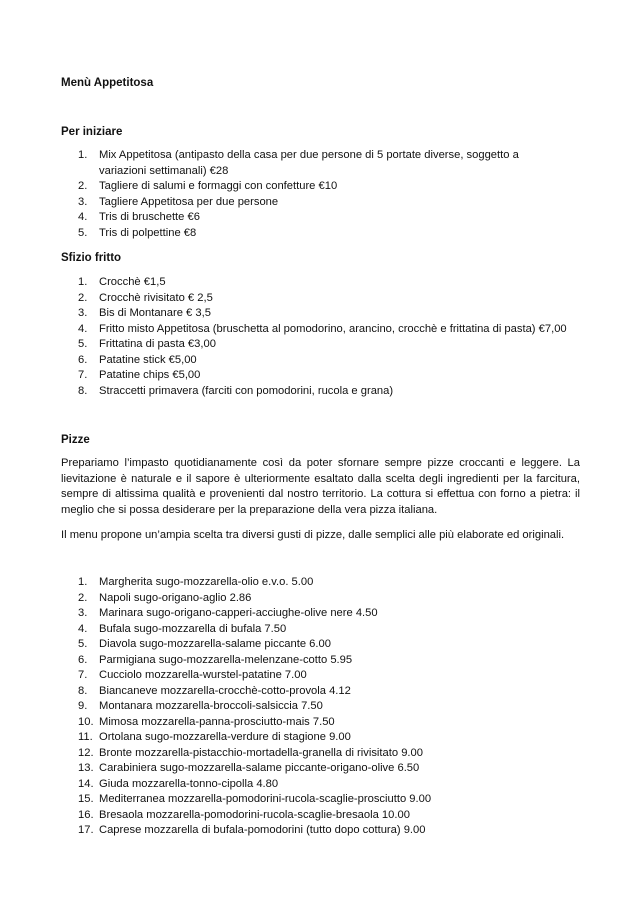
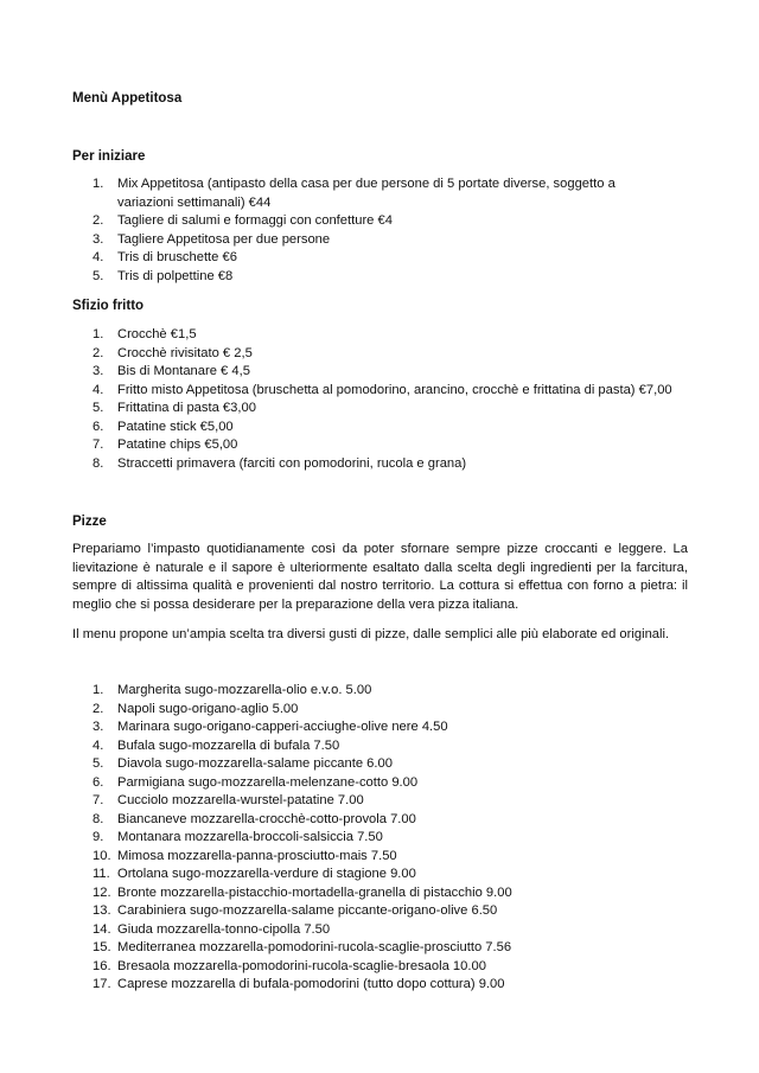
  Menù Appetitosa
  Per iniziare
  1.
- Mix Appetitosa (antipasto della casa per due persone di 5 portate diverse, soggetto a variazioni settimanali) €28
+ Mix Appetitosa (antipasto della casa per due persone di 5 portate diverse, soggetto a variazioni settimanali) €44
  2.
- Tagliere di salumi e formaggi con confetture €10
+ Tagliere di salumi e formaggi con confetture €4
  3.
  Tagliere Appetitosa per due persone
  4.
  Tris di bruschette €6
  5.
  Tris di polpettine €8
  Sfizio fritto
  1.
  Crocchè €1,5
  2.
  Crocchè rivisitato € 2,5
  3.
- Bis di Montanare € 3,5
+ Bis di Montanare € 4,5
  4.
  Fritto misto Appetitosa (bruschetta al pomodorino, arancino, crocchè e frittatina di pasta) €7,00
  5.
  Frittatina di pasta €3,00
  6.
  Patatine stick €5,00
  7.
  Patatine chips €5,00
  8.
  Straccetti primavera (farciti con pomodorini, rucola e grana)
  Pizze
  Prepariamo l’impasto quotidianamente così da poter sfornare sempre pizze croccanti e leggere. La lievitazione è naturale e il sapore è ulteriormente esaltato dalla scelta degli ingredienti per la farcitura, sempre di altissima qualità e provenienti dal nostro territorio. La cottura si effettua con forno a pietra: il meglio che si possa desiderare per la preparazione della vera pizza italiana.
  Il menu propone un’ampia scelta tra diversi gusti di pizze, dalle semplici alle più elaborate ed originali.
  1.
  Margherita sugo-mozzarella-olio e.v.o. 5.00
  2.
- Napoli sugo-origano-aglio 2.86
+ Napoli sugo-origano-aglio 5.00
  3.
  Marinara sugo-origano-capperi-acciughe-olive nere 4.50
  4.
  Bufala sugo-mozzarella di bufala 7.50
  5.
  Diavola sugo-mozzarella-salame piccante 6.00
  6.
- Parmigiana sugo-mozzarella-melenzane-cotto 5.95
+ Parmigiana sugo-mozzarella-melenzane-cotto 9.00
  7.
  Cucciolo mozzarella-wurstel-patatine 7.00
  8.
- Biancaneve mozzarella-crocchè-cotto-provola 4.12
+ Biancaneve mozzarella-crocchè-cotto-provola 7.00
  9.
  Montanara mozzarella-broccoli-salsiccia 7.50
  10.
  Mimosa mozzarella-panna-prosciutto-mais 7.50
  11.
  Ortolana sugo-mozzarella-verdure di stagione 9.00
  12.
- Bronte mozzarella-pistacchio-mortadella-granella di rivisitato 9.00
+ Bronte mozzarella-pistacchio-mortadella-granella di pistacchio 9.00
  13.
  Carabiniera sugo-mozzarella-salame piccante-origano-olive 6.50
  14.
- Giuda mozzarella-tonno-cipolla 4.80
+ Giuda mozzarella-tonno-cipolla 7.50
  15.
- Mediterranea mozzarella-pomodorini-rucola-scaglie-prosciutto 9.00
+ Mediterranea mozzarella-pomodorini-rucola-scaglie-prosciutto 7.56
  16.
  Bresaola mozzarella-pomodorini-rucola-scaglie-bresaola 10.00
  17.
  Caprese mozzarella di bufala-pomodorini (tutto dopo cottura) 9.00
